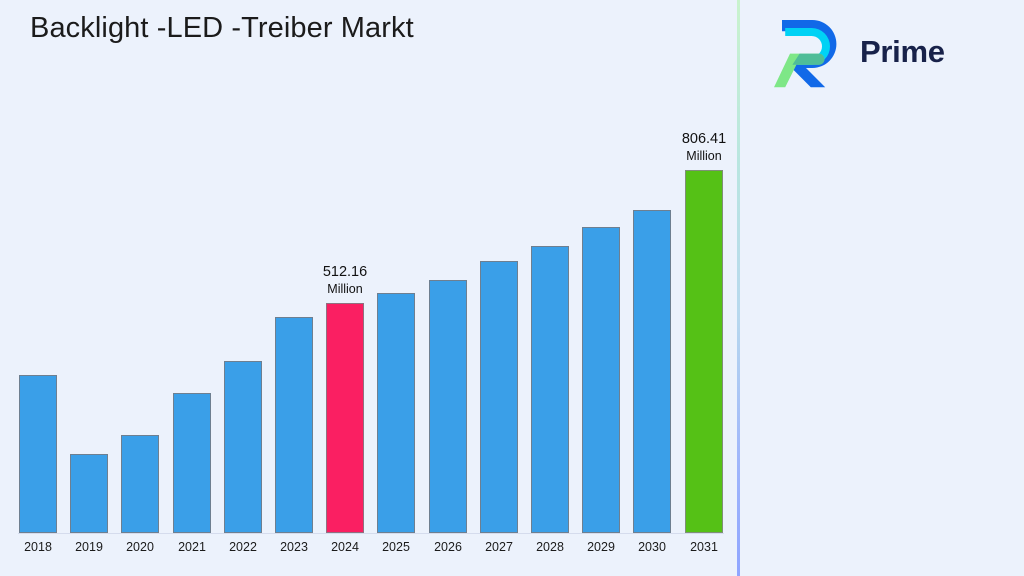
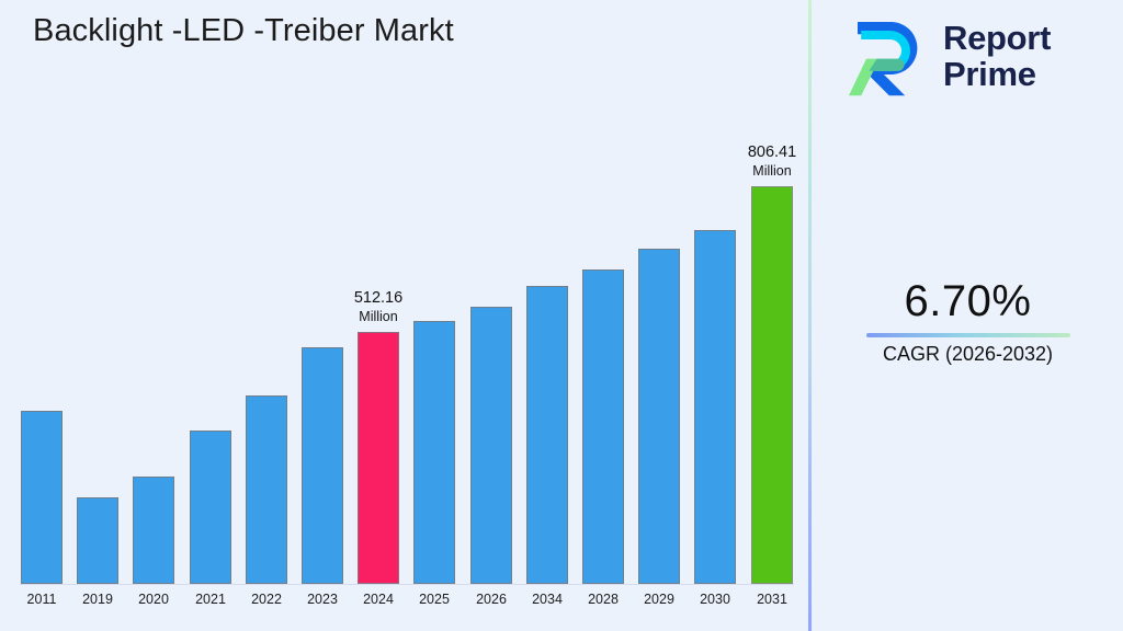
  Backlight -LED -Treiber Markt
- 2018
+ 2011
  2019
  2020
  2021
  2022
  2023
  512.16
  Million
  2024
  2025
  2026
- 2027
+ 2034
  2028
  2029
  2030
  806.41
  Million
  2031
+ Report
  Prime
+ 6.70%
+ CAGR (2026-2032)
